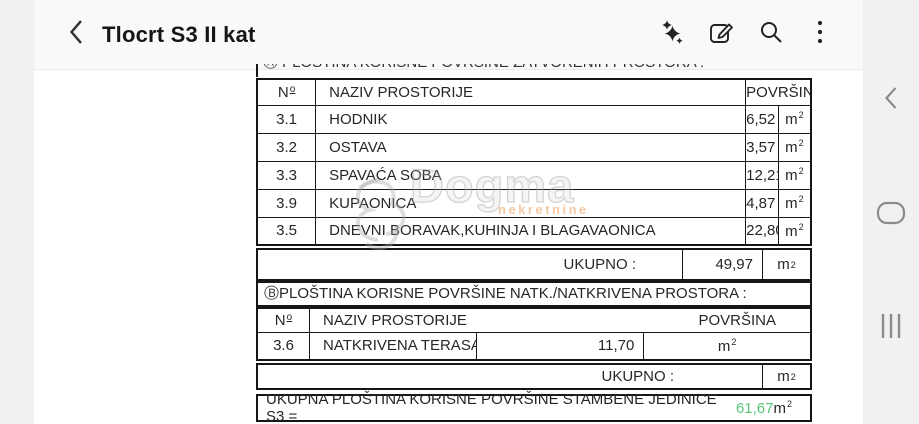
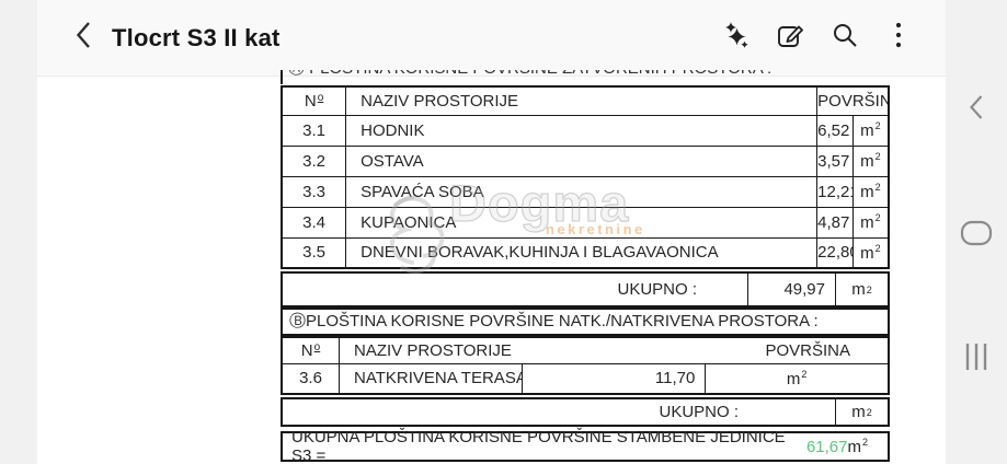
  Tlocrt S3 II kat
  No	NAZIV PROSTORIJE	POVRŠIN
  3.1	HODNIK	6,52	m2
  3.2	OSTAVA	3,57	m2
  3.3	SPAVAĆA SOBA	12,2	m2
- 3.9	KUPAONICA	4,87	m2
+ 3.4	KUPAONICA	4,87	m2
  3.5	DNEVNI BORAVAK,KUHINJA I BLAGAVAONICA	22,8	m2
  UKUPNO :
  49,97
  m
  2
  ⒷPLOŠTINA KORISNE POVRŠINE NATK./NATKRIVENA PROSTORA :
  No	NAZIV PROSTORIJE POVRŠINA
  3.6	NATKRIVENA TERASA	11,70	m2
  UKUPNO :
  m
  2
  UKUPNA PLOŠTINA KORISNE POVRŠINE STAMBENE JEDINICE S3 =
  61,67
  m2
  Dogma
  nekretnine
